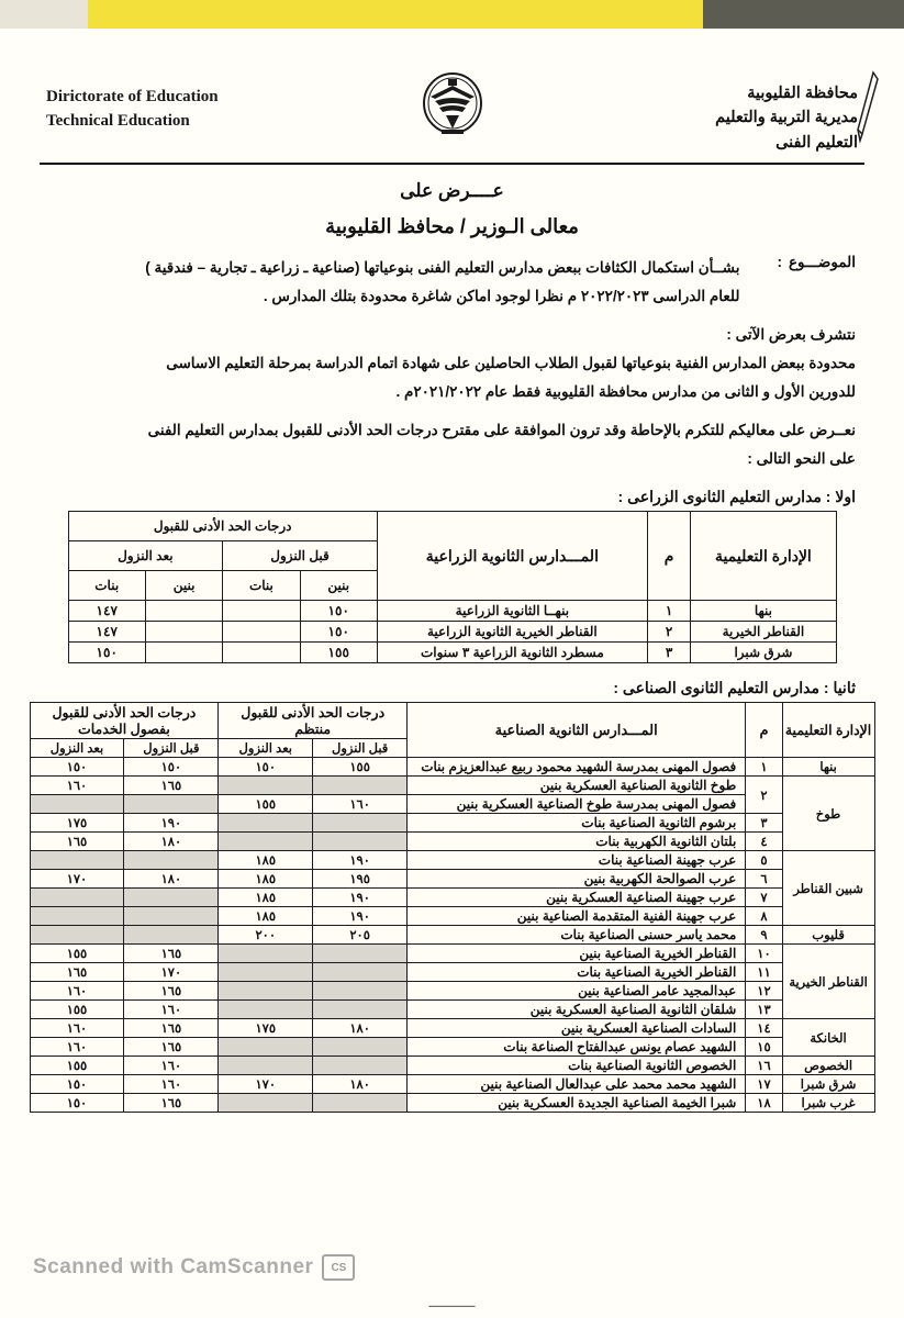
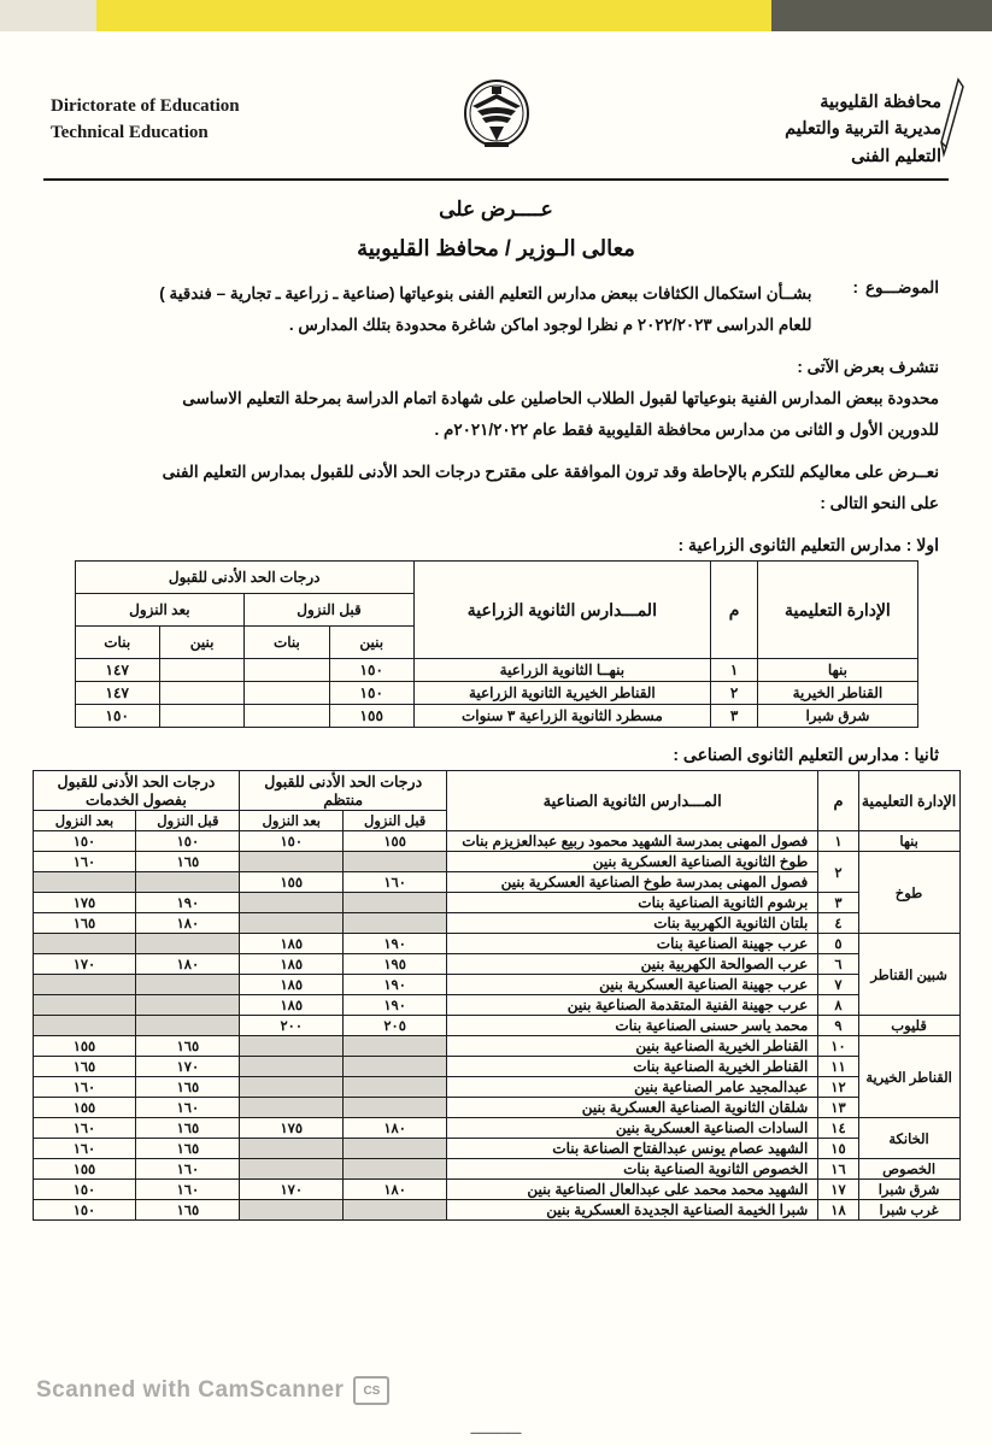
  Dirictorate of Education
  Technical Education
  محافظة القليوبية
  مديرية التربية والتعليم
  التعليم الفنى
  عــــرض على
  معالى الـوزير / محافظ القليوبية
  الموضـــوع
  :
  بشــأن استكمال الكثافات ببعض مدارس التعليم الفنى بنوعياتها (صناعية ـ زراعية ـ تجارية – فندقية )
  للعام الدراسى ٢٠٢٢/٢٠٢٣ م نظرا لوجود اماكن شاغرة محدودة بتلك المدارس .
  نتشرف بعرض الآتى :
  محدودة ببعض المدارس الفنية بنوعياتها لقبول الطلاب الحاصلين على شهادة اتمام الدراسة بمرحلة التعليم الاساسى
  للدورين الأول و الثانى من مدارس محافظة القليوبية فقط عام ٢٠٢١/٢٠٢٢م .
  نعــرض على معاليكم للتكرم بالإحاطة وقد ترون الموافقة على مقترح درجات الحد الأدنى للقبول بمدارس التعليم الفنى
  على النحو التالى :
- اولا : مدارس التعليم الثانوى الزراعى :
+ اولا : مدارس التعليم الثانوى الزراعية :
  الإدارة التعليمية	م	المـــدارس الثانوية الزراعية	درجات الحد الأدنى للقبول
  قبل النزول	بعد النزول
  بنين	بنات	بنين	بنات
  بنها	١	بنهــا الثانوية الزراعية	١٥٠			١٤٧
  القناطر الخيرية	٢	القناطر الخيرية الثانوية الزراعية	١٥٠			١٤٧
  شرق شبرا	٣	مسطرد الثانوية الزراعية ٣ سنوات	١٥٥			١٥٠
  ثانيا : مدارس التعليم الثانوى الصناعى :
  الإدارة التعليمية	م	المـــدارس الثانوية الصناعية	درجات الحد الأدنى للقبول منتظم	درجات الحد الأدنى للقبول بفصول الخدمات
  قبل النزول	بعد النزول	قبل النزول	بعد النزول
  بنها	١	فصول المهنى بمدرسة الشهيد محمود ربيع عبدالعزيزم بنات	١٥٥	١٥٠	١٥٠	١٥٠
  طوخ	٢	طوخ الثانوية الصناعية العسكرية بنين			١٦٥	١٦٠
  فصول المهنى بمدرسة طوخ الصناعية العسكرية بنين	١٦٠	١٥٥
  ٣	برشوم الثانوية الصناعية بنات			١٩٠	١٧٥
  ٤	بلتان الثانوية الكهربية بنات			١٨٠	١٦٥
  شبين القناطر	٥	عرب جهينة الصناعية بنات	١٩٠	١٨٥
  ٦	عرب الصوالحة الكهربية بنين	١٩٥	١٨٥	١٨٠	١٧٠
  ٧	عرب جهينة الصناعية العسكرية بنين	١٩٠	١٨٥
  ٨	عرب جهينة الفنية المتقدمة الصناعية بنين	١٩٠	١٨٥
  قليوب	٩	محمد ياسر حسنى الصناعية بنات	٢٠٥	٢٠٠
  القناطر الخيرية	١٠	القناطر الخيرية الصناعية بنين			١٦٥	١٥٥
  ١١	القناطر الخيرية الصناعية بنات			١٧٠	١٦٥
  ١٢	عبدالمجيد عامر الصناعية بنين			١٦٥	١٦٠
  ١٣	شلقان الثانوية الصناعية العسكرية بنين			١٦٠	١٥٥
  الخانكة	١٤	السادات الصناعية العسكرية بنين	١٨٠	١٧٥	١٦٥	١٦٠
  ١٥	الشهيد عصام يونس عبدالفتاح الصناعة بنات			١٦٥	١٦٠
  الخصوص	١٦	الخصوص الثانوية الصناعية بنات			١٦٠	١٥٥
  شرق شبرا	١٧	الشهيد محمد محمد على عبدالعال الصناعية بنين	١٨٠	١٧٠	١٦٠	١٥٠
  غرب شبرا	١٨	شبرا الخيمة الصناعية الجديدة العسكرية بنين			١٦٥	١٥٠
  CS
  Scanned with CamScanner
  ـــــــــــ
